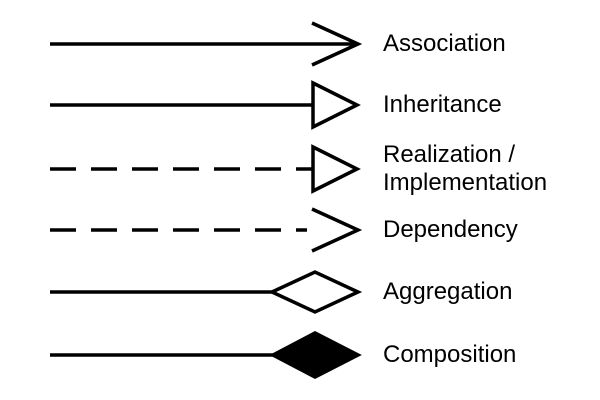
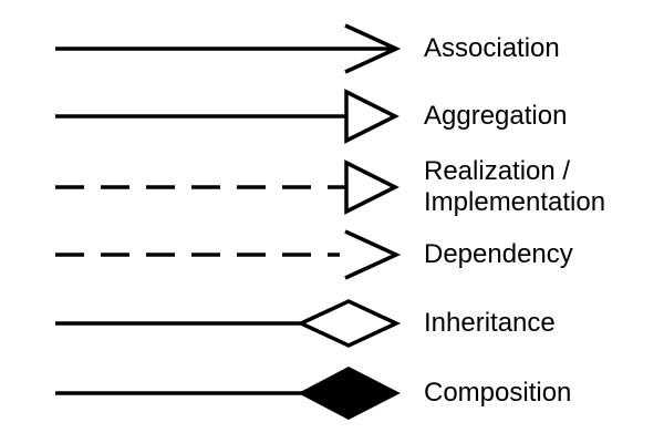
  Association
- Inheritance
+ Aggregation
  Realization / Implementation
  Dependency
- Aggregation
+ Inheritance
  Composition
